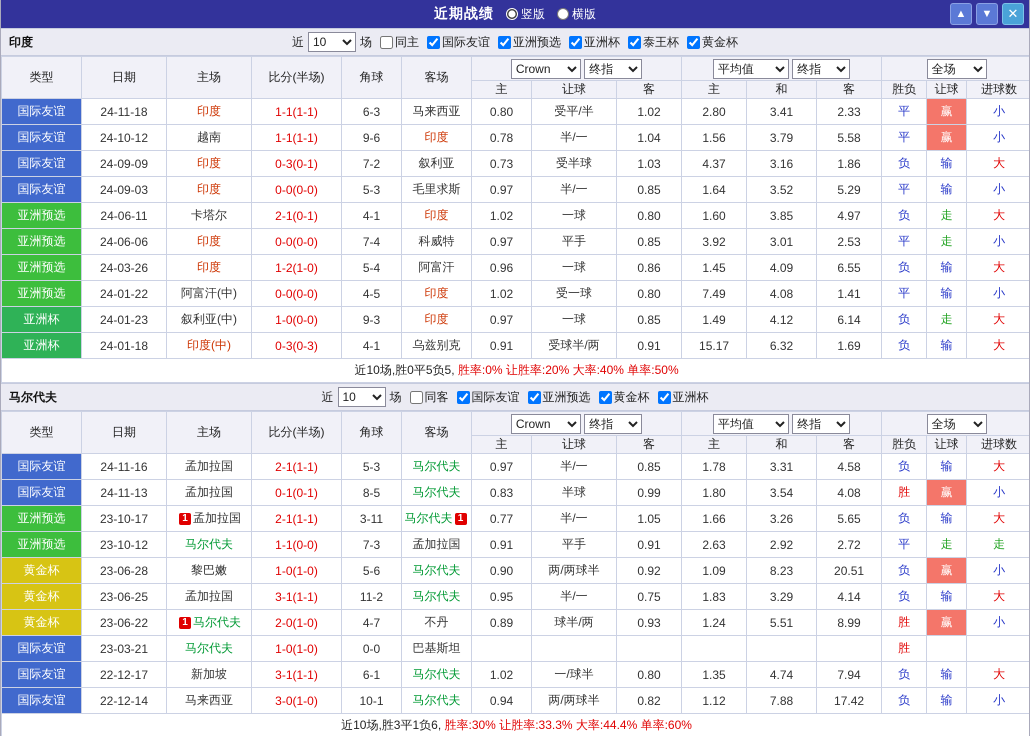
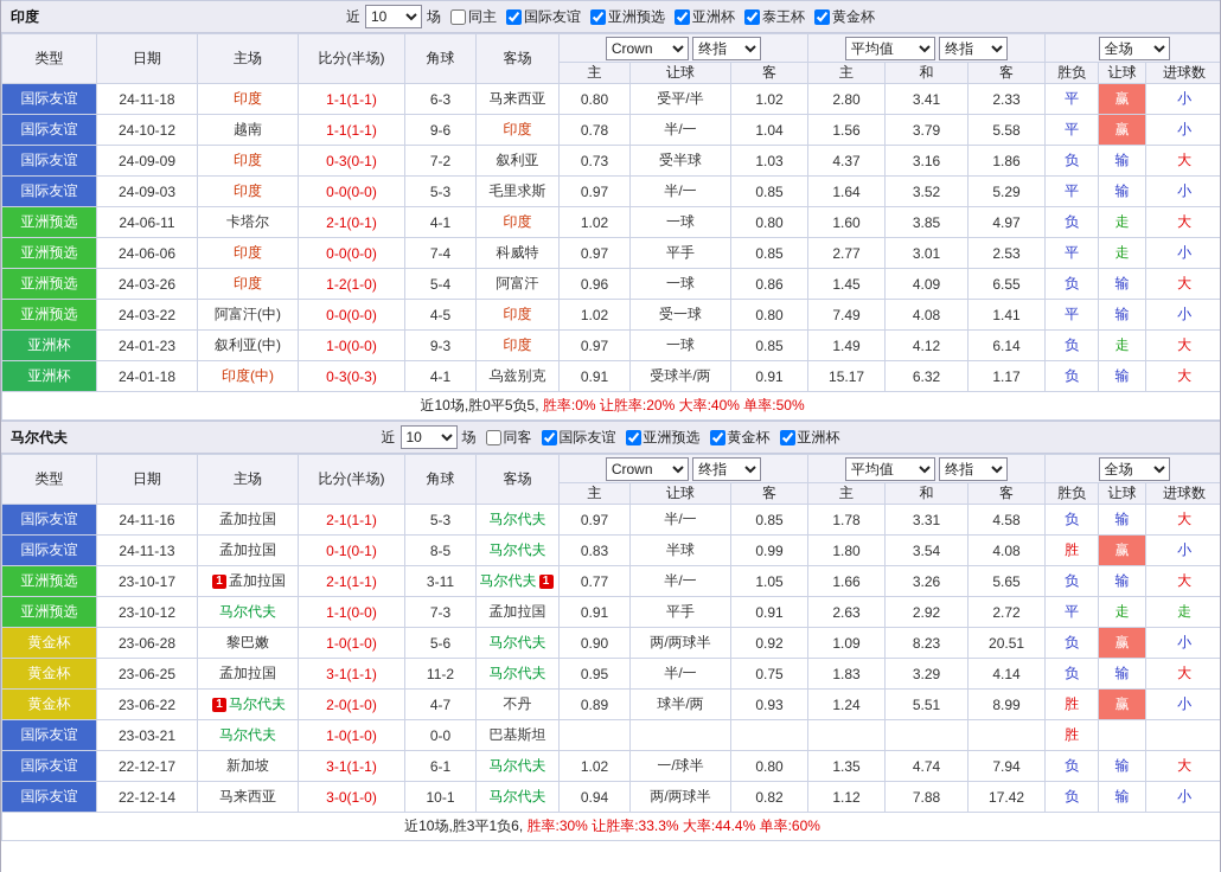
- 近期战绩
- 竖版
- 横版
- ▲
- ▼
- ✕
  印度
  近
  10
  场
  同主
  国际友谊
  亚洲预选
  亚洲杯
  泰王杯
  黄金杯
  类型	日期	主场	比分(半场)	角球	客场	Crown 终指	平均值 终指	全场
  主	让球	客	主	和	客	胜负	让球	进球数
  国际友谊	24-11-18	印度	1-1(1-1)	6-3	马来西亚	0.80	受平/半	1.02	2.80	3.41	2.33	平	赢	小
  国际友谊	24-10-12	越南	1-1(1-1)	9-6	印度	0.78	半/一	1.04	1.56	3.79	5.58	平	赢	小
  国际友谊	24-09-09	印度	0-3(0-1)	7-2	叙利亚	0.73	受半球	1.03	4.37	3.16	1.86	负	输	大
  国际友谊	24-09-03	印度	0-0(0-0)	5-3	毛里求斯	0.97	半/一	0.85	1.64	3.52	5.29	平	输	小
  亚洲预选	24-06-11	卡塔尔	2-1(0-1)	4-1	印度	1.02	一球	0.80	1.60	3.85	4.97	负	走	大
- 亚洲预选	24-06-06	印度	0-0(0-0)	7-4	科威特	0.97	平手	0.85	3.92	3.01	2.53	平	走	小
+ 亚洲预选	24-06-06	印度	0-0(0-0)	7-4	科威特	0.97	平手	0.85	2.77	3.01	2.53	平	走	小
  亚洲预选	24-03-26	印度	1-2(1-0)	5-4	阿富汗	0.96	一球	0.86	1.45	4.09	6.55	负	输	大
- 亚洲预选	24-01-22	阿富汗(中)	0-0(0-0)	4-5	印度	1.02	受一球	0.80	7.49	4.08	1.41	平	输	小
+ 亚洲预选	24-03-22	阿富汗(中)	0-0(0-0)	4-5	印度	1.02	受一球	0.80	7.49	4.08	1.41	平	输	小
  亚洲杯	24-01-23	叙利亚(中)	1-0(0-0)	9-3	印度	0.97	一球	0.85	1.49	4.12	6.14	负	走	大
- 亚洲杯	24-01-18	印度(中)	0-3(0-3)	4-1	乌兹别克	0.91	受球半/两	0.91	15.17	6.32	1.69	负	输	大
+ 亚洲杯	24-01-18	印度(中)	0-3(0-3)	4-1	乌兹别克	0.91	受球半/两	0.91	15.17	6.32	1.17	负	输	大
  近10场,胜0平5负5, 胜率:0% 让胜率:20% 大率:40% 单率:50%
  马尔代夫
  近
  10
  场
  同客
  国际友谊
  亚洲预选
  黄金杯
  亚洲杯
  类型	日期	主场	比分(半场)	角球	客场	Crown 终指	平均值 终指	全场
  主	让球	客	主	和	客	胜负	让球	进球数
  国际友谊	24-11-16	孟加拉国	2-1(1-1)	5-3	马尔代夫	0.97	半/一	0.85	1.78	3.31	4.58	负	输	大
  国际友谊	24-11-13	孟加拉国	0-1(0-1)	8-5	马尔代夫	0.83	半球	0.99	1.80	3.54	4.08	胜	赢	小
  亚洲预选	23-10-17	1 孟加拉国	2-1(1-1)	3-11	马尔代夫 1	0.77	半/一	1.05	1.66	3.26	5.65	负	输	大
  亚洲预选	23-10-12	马尔代夫	1-1(0-0)	7-3	孟加拉国	0.91	平手	0.91	2.63	2.92	2.72	平	走	走
  黄金杯	23-06-28	黎巴嫩	1-0(1-0)	5-6	马尔代夫	0.90	两/两球半	0.92	1.09	8.23	20.51	负	赢	小
  黄金杯	23-06-25	孟加拉国	3-1(1-1)	11-2	马尔代夫	0.95	半/一	0.75	1.83	3.29	4.14	负	输	大
  黄金杯	23-06-22	1 马尔代夫	2-0(1-0)	4-7	不丹	0.89	球半/两	0.93	1.24	5.51	8.99	胜	赢	小
  国际友谊	23-03-21	马尔代夫	1-0(1-0)	0-0	巴基斯坦							胜
  国际友谊	22-12-17	新加坡	3-1(1-1)	6-1	马尔代夫	1.02	一/球半	0.80	1.35	4.74	7.94	负	输	大
  国际友谊	22-12-14	马来西亚	3-0(1-0)	10-1	马尔代夫	0.94	两/两球半	0.82	1.12	7.88	17.42	负	输	小
  近10场,胜3平1负6, 胜率:30% 让胜率:33.3% 大率:44.4% 单率:60%
